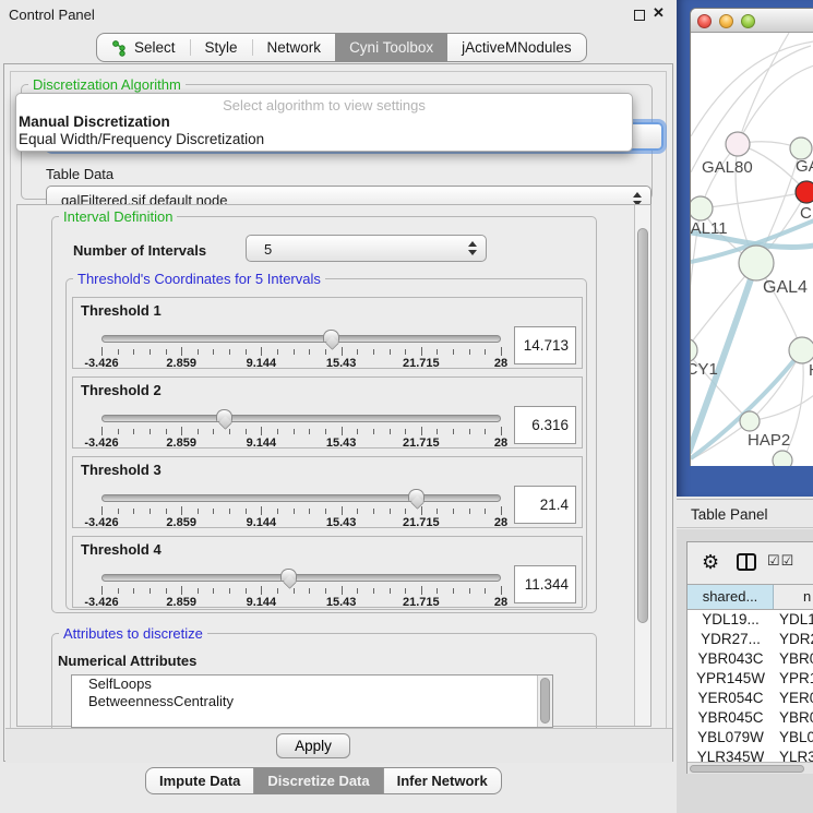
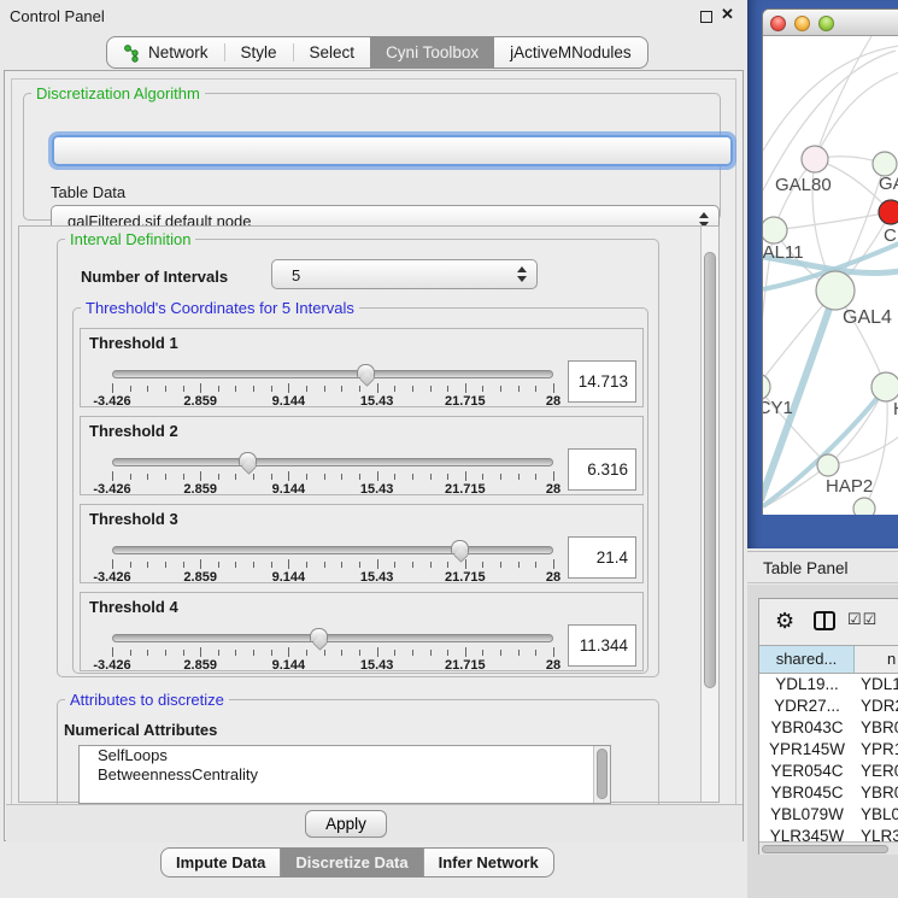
  Control Panel
  ✕
- Select
+ Network
  Style
- Network
+ Select
  Cyni Toolbox
  jActiveMNodules
  Discretization Algorithm
  Table Data
  galFiltered.sif default node
- Select algorithm to view settings
- Manual Discretization
- Equal Width/Frequency Discretization
  Interval Definition
  Number of Intervals
  5
  Threshold's Coordinates for 5 Intervals
  Threshold 1
  -3.426
  2.859
  9.144
  15.43
  21.715
  28
  14.713
  Threshold 2
  -3.426
  2.859
  9.144
  15.43
  21.715
  28
  6.316
  Threshold 3
  -3.426
  2.859
  9.144
  15.43
  21.715
  28
  21.4
  Threshold 4
  -3.426
  2.859
  9.144
  15.43
  21.715
  28
  11.344
  Attributes to discretize
  Numerical Attributes
  SelfLoops
  BetweennessCentrality
  Apply
  Impute Data
  Discretize Data
  Infer Network
  GAL80
  C
  AL11
  GAL4
  CY1
  HAP2
  Table Panel
  ⚙
  ☑☑
  shared...
  n
  YDL19...
  YDL1
  YDR27...
  YDR
  YBR043C
  YBR
  YPR145W
  YPR
  YER054C
  YER
  YBR045C
  YBR
  YBL079W
  YBL0
  YLR345W
  YLR3
